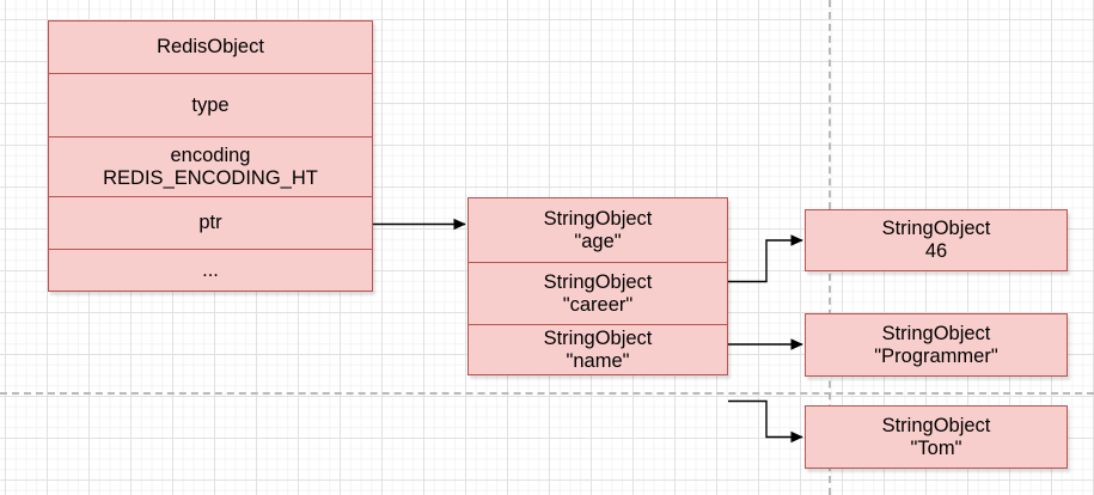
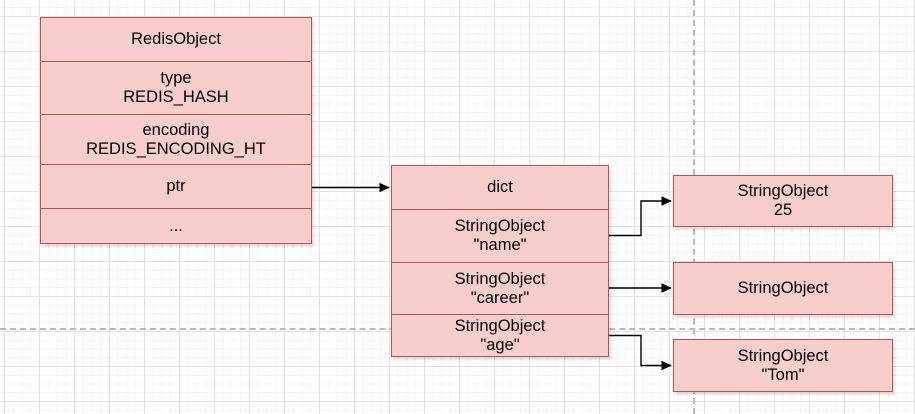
  RedisObject
  type
+ REDIS_HASH
  encoding
  REDIS_ENCODING_HT
  ptr
  ...
+ dict
  StringObject
- "age"
+ "name"
  StringObject
  "career"
  StringObject
- "name"
+ "age"
  StringObject
- 46
+ 25
  StringObject
- "Programmer"
  StringObject
  "Tom"
